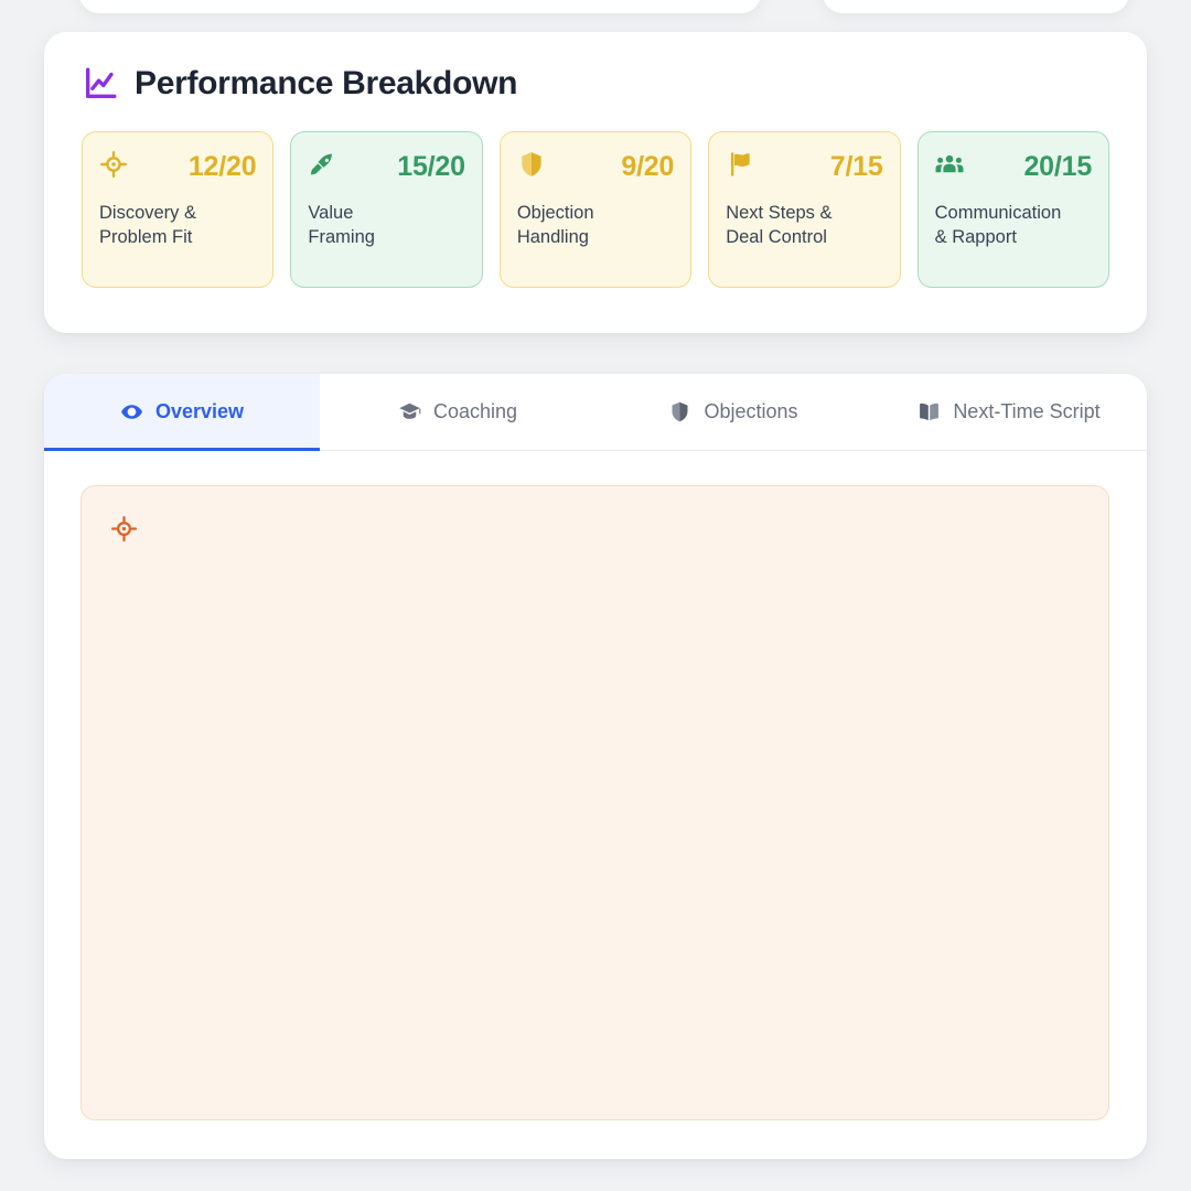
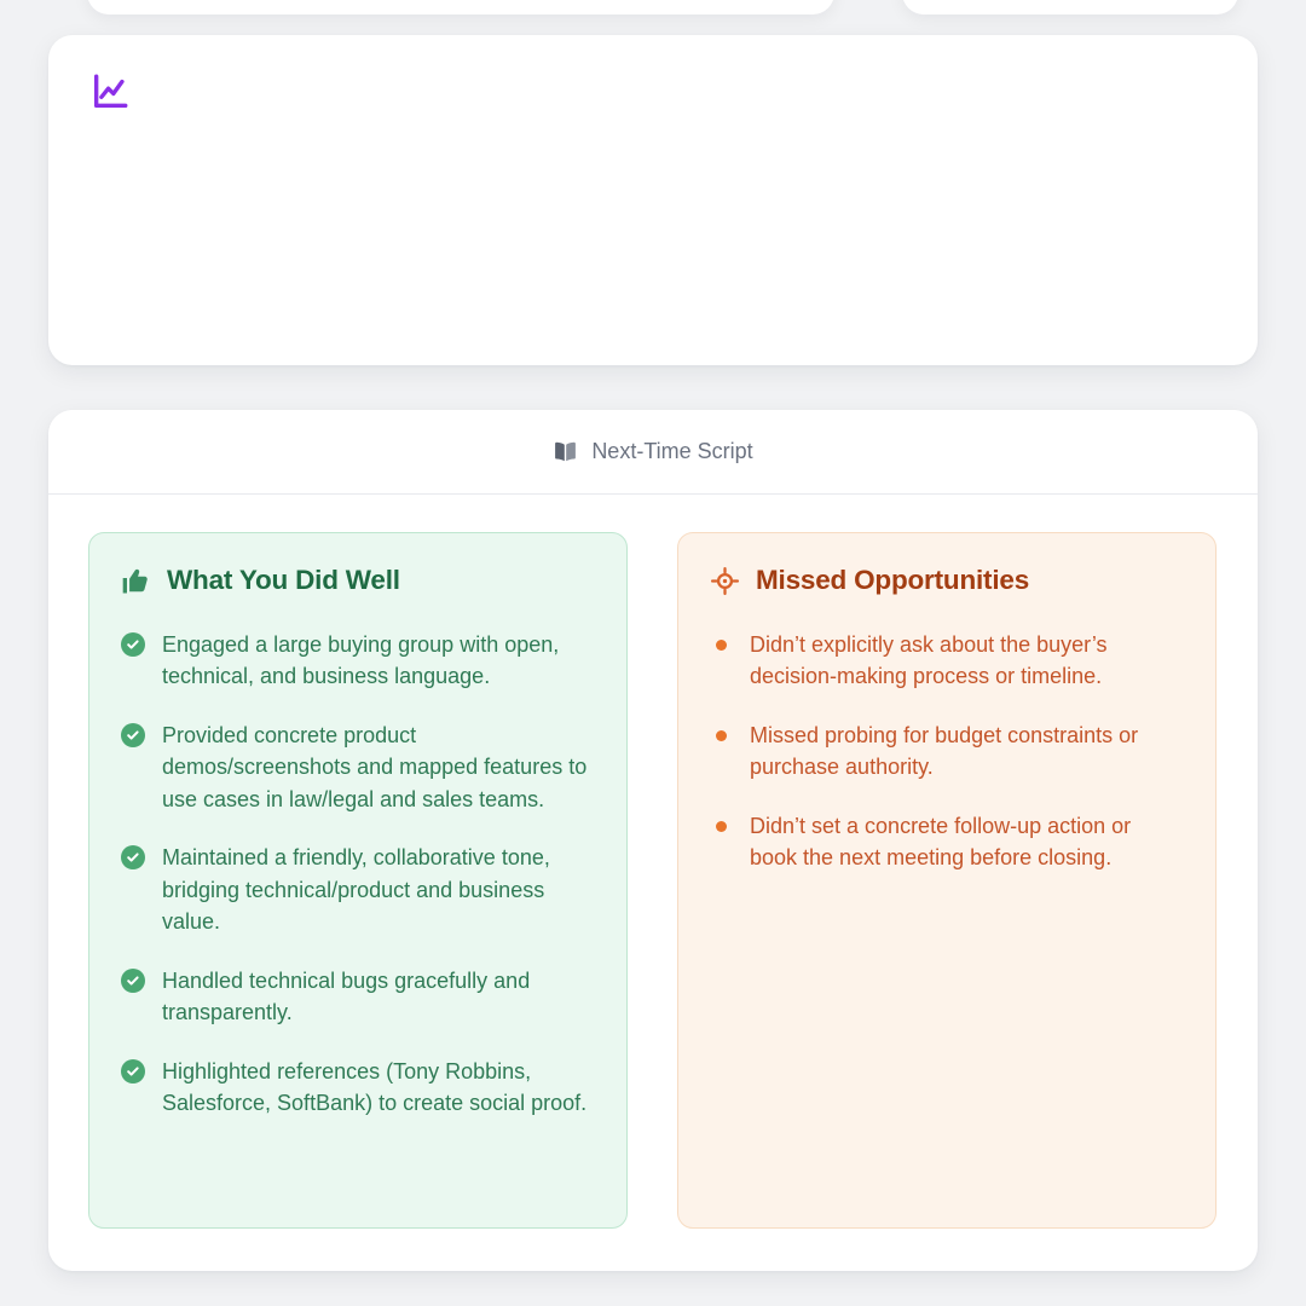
- Performance Breakdown
- 12/20
- Discovery &
- Problem Fit
- 15/20
- Value
- Framing
- 9/20
- Objection
- Handling
- 7/15
- Next Steps &
- Deal Control
- 20/15
- Communication
- & Rapport
- Overview
- Coaching
- Objections
  Next-Time Script
+ What You Did Well
+ Engaged a large buying group with open, technical, and business language.
+ Provided concrete product demos/screenshots and mapped features to use cases in law/legal and sales teams.
+ Maintained a friendly, collaborative tone, bridging technical/product and business value.
+ Handled technical bugs gracefully and transparently.
+ Highlighted references (Tony Robbins, Salesforce, SoftBank) to create social proof.
+ Missed Opportunities
+ Didn’t explicitly ask about the buyer’s decision-making process or timeline.
+ Missed probing for budget constraints or purchase authority.
+ Didn’t set a concrete follow-up action or book the next meeting before closing.
